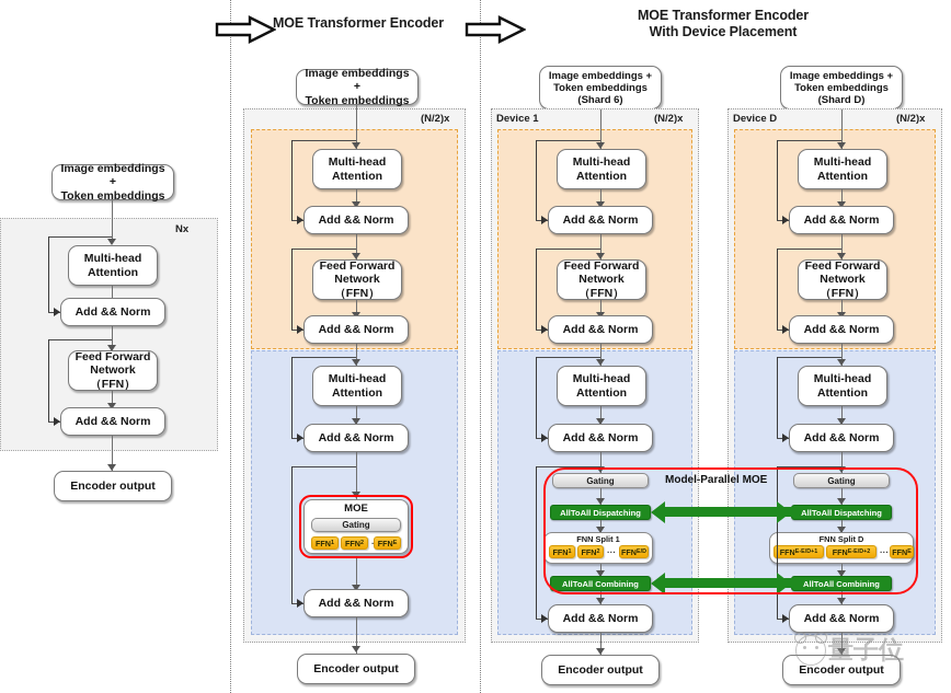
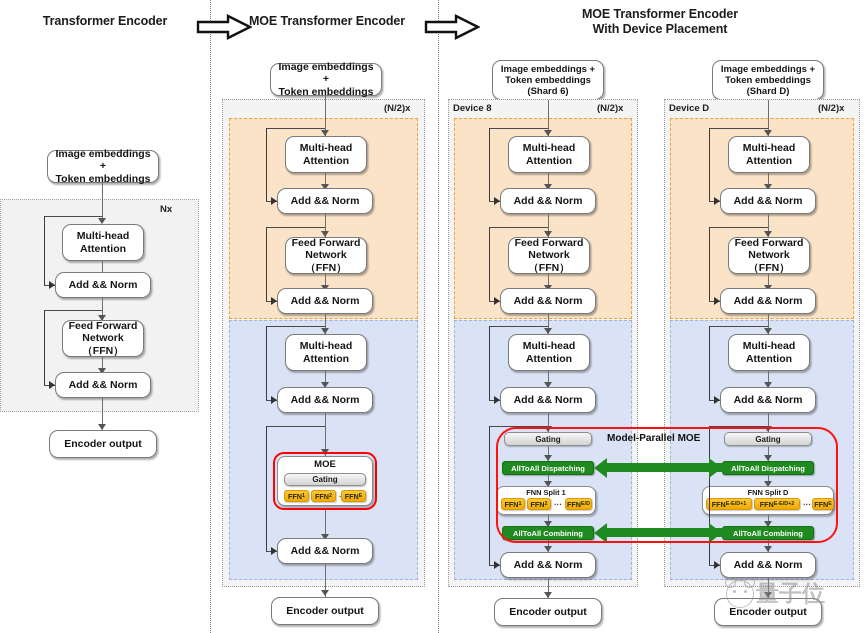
+ Transformer Encoder
  MOE Transformer Encoder
  MOE Transformer Encoder
  With Device Placement
  Image embeddings +
  Token embeddings
  Nx
  Multi-head
  Attention
  Add && Norm
  Feed Forward
  Network（FFN）
  Add && Norm
  Encoder output
  Image embeddings +
  Token embeddings
  (N/2)x
  Multi-head
  Attention
  Add && Norm
  Feed Forward
  Network（FFN）
  Add && Norm
  Multi-head
  Attention
  Add && Norm
  MOE
  Gating
  FFN
  FFN
  FFN
  Add && Norm
  Encoder output
  Image embeddings +
  Token embeddings
  (Shard 6)
- Device 1
+ Device 8
  (N/2)x
  Multi-head
  Attention
  Add && Norm
  Feed Forward
  Network（FFN）
  Add && Norm
  Multi-head
  Attention
  Add && Norm
  Gating
  AllToAll Dispatching
  FNN Split 1
  FFN
  FFN
  ···
  FFN
  AllToAll Combining
  Add && Norm
  Encoder output
  Image embeddings +
  Token embeddings
  (Shard D)
  Device D
  (N/2)x
  Multi-head
  Attention
  Add && Norm
  Feed Forward
  Network（FFN）
  Add && Norm
  Multi-head
  Attention
  Add && Norm
  Gating
  AllToAll Dispatching
  FNN Split D
  FFN
  FFN
  ···
  FFN
  AllToAll Combining
  Add && Norm
  Encoder output
  Model-Parallel MOE
  量子位
